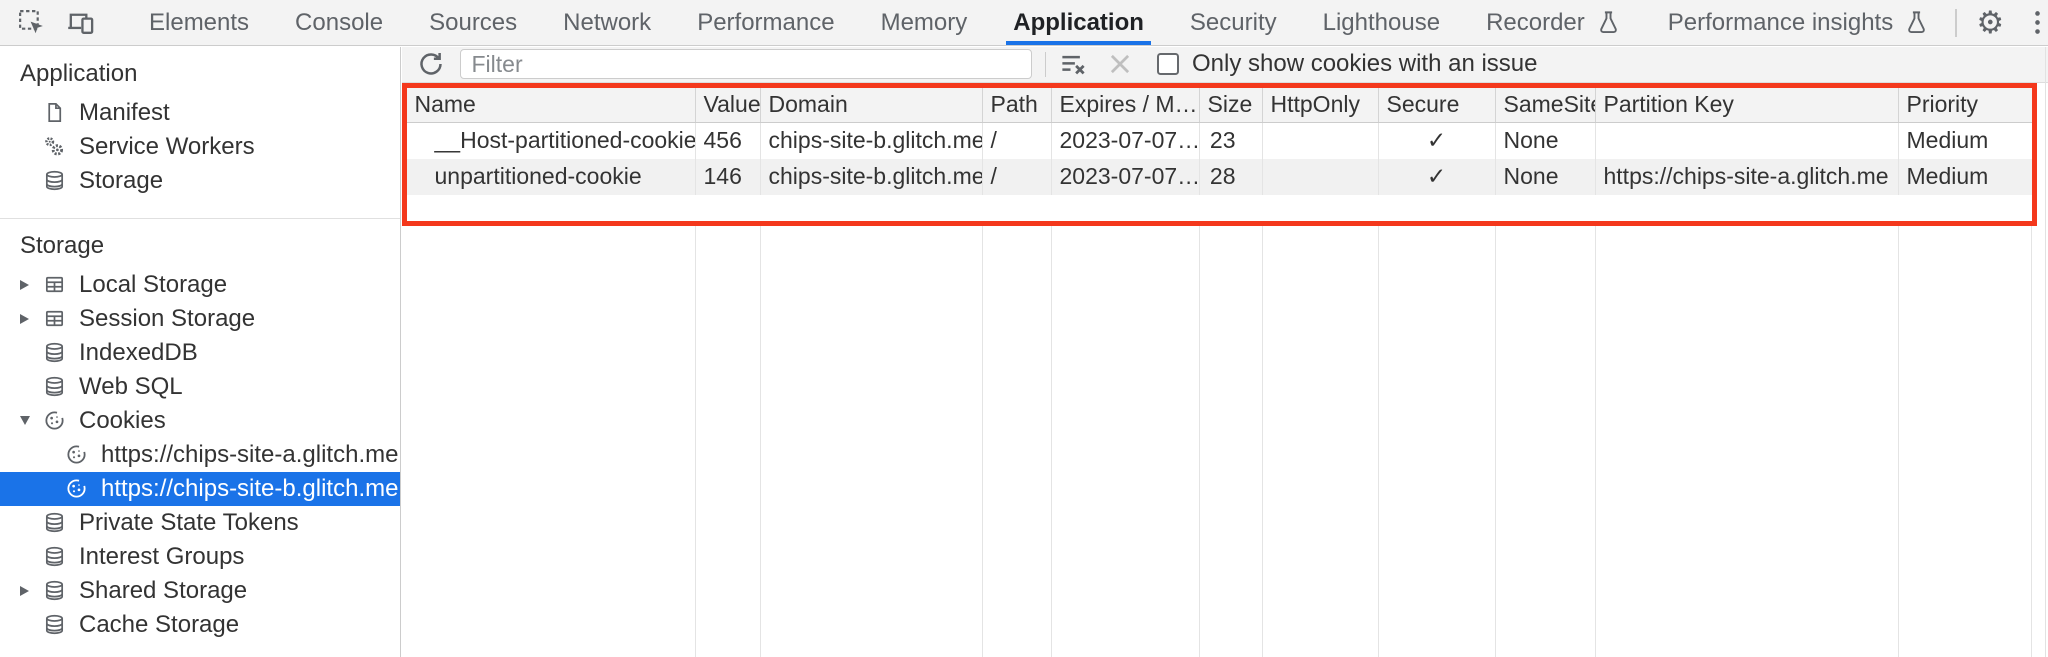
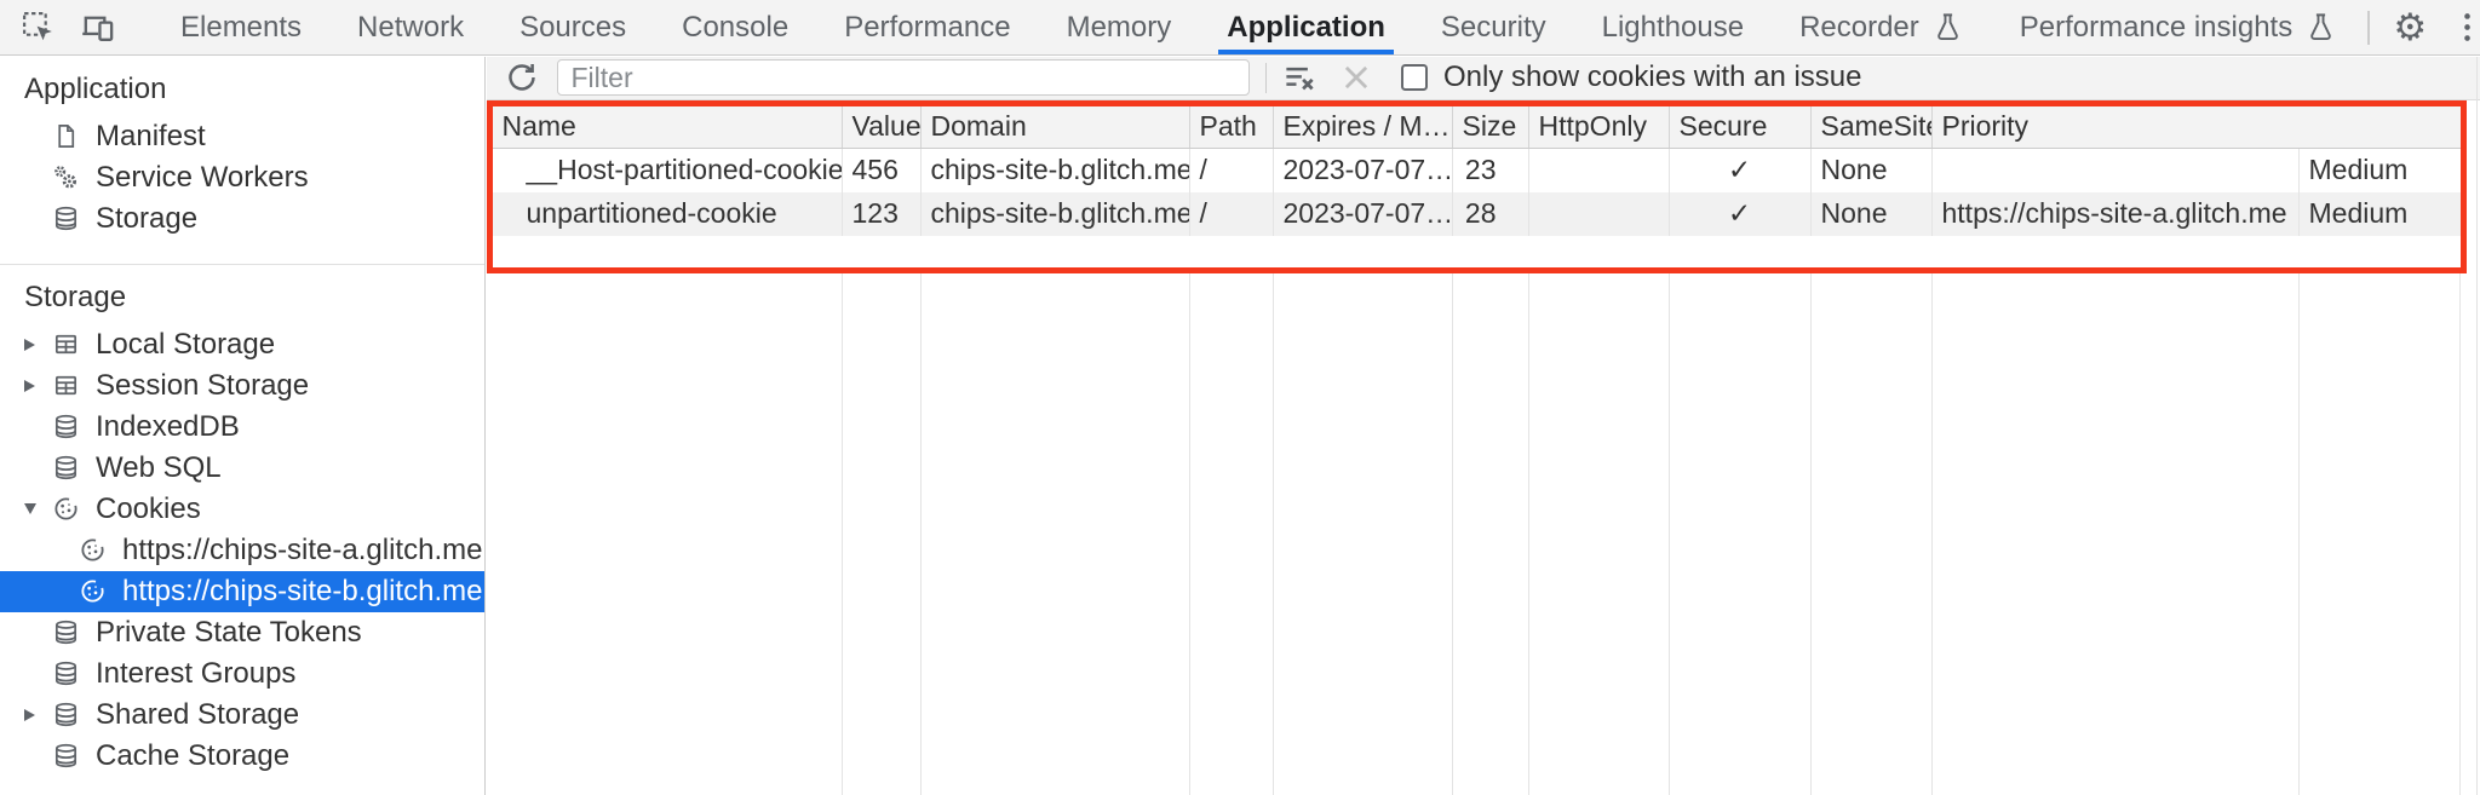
  Elements
- Console
+ Network
  Sources
- Network
+ Console
  Performance
  Memory
  Application
  Security
  Lighthouse
  Recorder
  Performance insights
  ⚙
  Application
  Manifest
  Service Workers
  Storage
  Storage
  Local Storage
  Session Storage
  IndexedDB
  Web SQL
  Cookies
  https://chips-site-a.glitch.me
  https://chips-site-b.glitch.me
  Private State Tokens
  Interest Groups
  Shared Storage
  Cache Storage
  Filter
  Only show cookies with an issue
  Name
  Value
  Domain
  Path
  Expires / M…
  Size
  HttpOnly
  Secure
  SameSit
- Partition Key
  Priority
  __Host-partitioned-cookie
  456
  chips-site-b.glitch.me
  /
  2023-07-07…
  23
  ✓
  None
  Medium
  unpartitioned-cookie
- 146
+ 123
  chips-site-b.glitch.me
  /
  2023-07-07…
  28
  ✓
  None
  https://chips-site-a.glitch.me
  Medium
